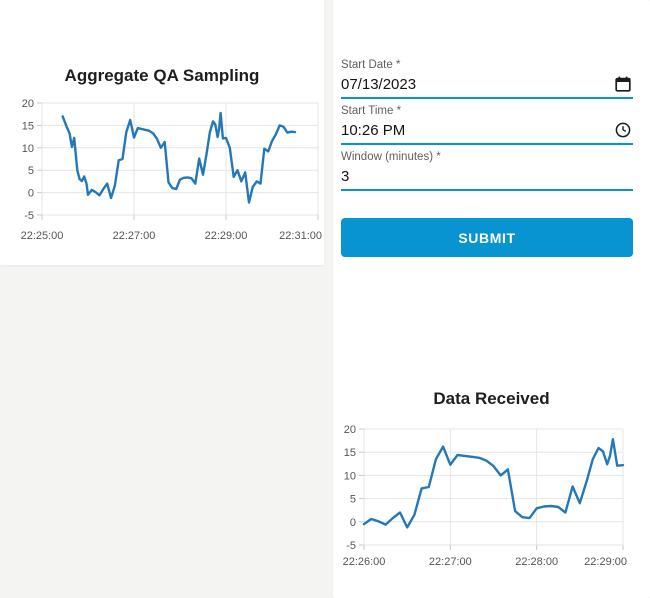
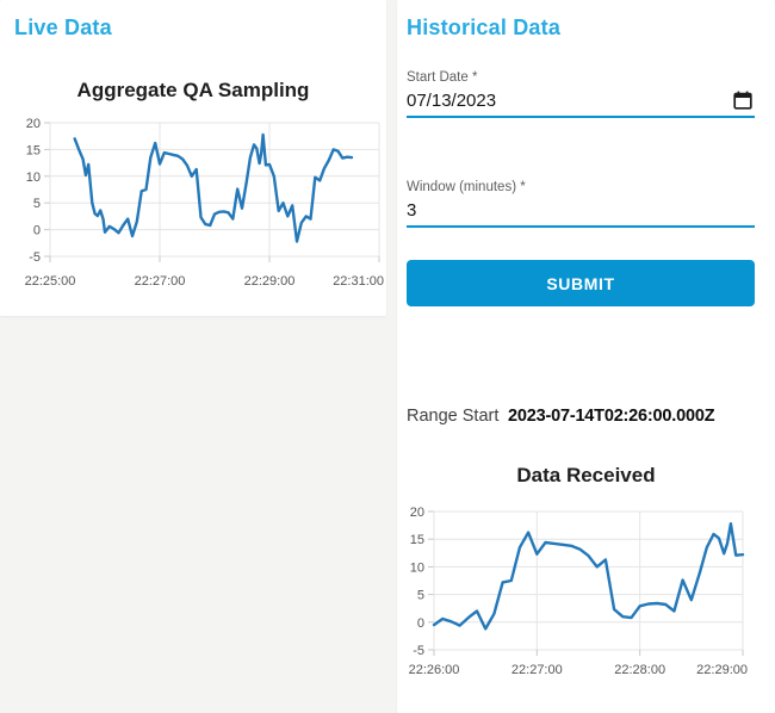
+ Live Data
  Aggregate QA Sampling
  20
  15
  10
  5
  0
  -5
  22:25:00
  22:27:00
  22:29:00
  22:31:00
+ Historical Data
  Start Date *
  07/13/2023
- Start Time *
- 10:26 PM
  Window (minutes) *
  3
  SUBMIT
+ Range Start
+ 2023-07-14T02:26:00.000Z
  Data Received
  20
  15
  10
  5
  0
  -5
  22:26:00
  22:27:00
  22:28:00
  22:29:00
